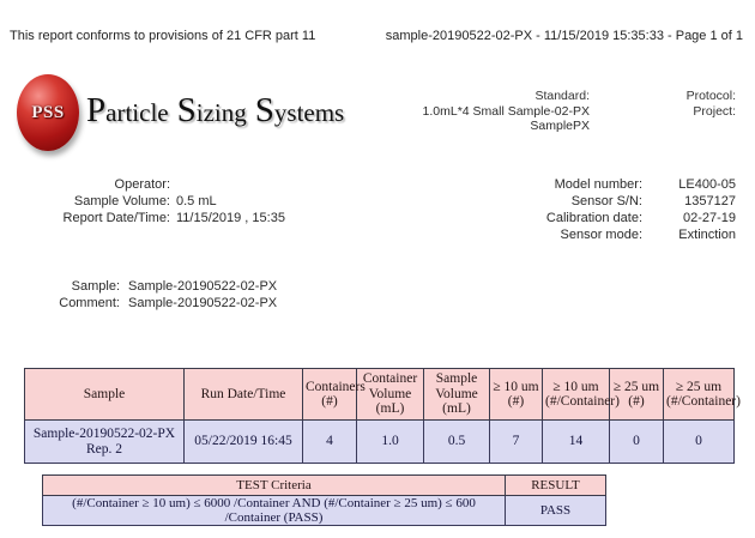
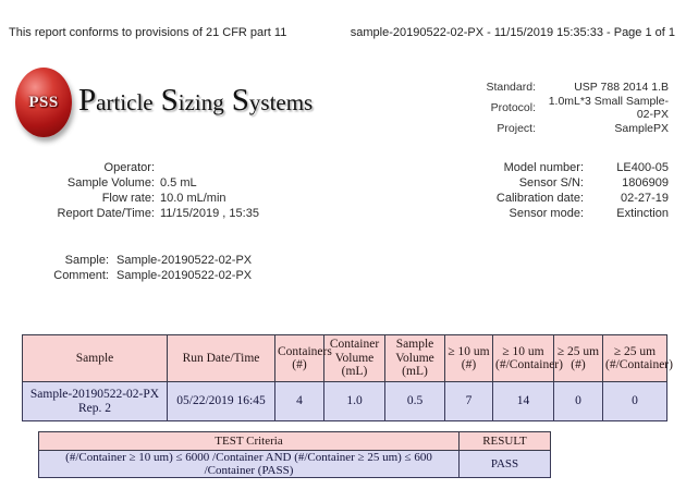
  This report conforms to provisions of 21 CFR part 11
  sample-20190522-02-PX - 11/15/2019 15:35:33 - Page 1 of 1
  PSS
  Particle Sizing Systems
  Standard:
+ USP 788 2014 1.B
  Protocol:
- 1.0mL*4 Small Sample-02-PX
+ 1.0mL*3 Small Sample-02-PX
  Project:
  SamplePX
  Operator:
  Sample Volume:
  0.5 mL
+ Flow rate:
+ 10.0 mL/min
  Report Date/Time:
  11/15/2019 , 15:35
  Model number:
  LE400-05
  Sensor S/N:
- 1357127
+ 1806909
  Calibration date:
  02-27-19
  Sensor mode:
  Extinction
  Sample:
  Sample-20190522-02-PX
  Comment:
  Sample-20190522-02-PX
  Sample	Run Date/Time	Container (#)	Container Volume (mL)	Sample Volume (mL)	≥ 10 um (#)	≥ 10 um (#/Container)	≥ 25 um (#)	≥ 25 um (#/Container)
  Sample-20190522-02-PX Rep. 2	05/22/2019 16:45	4	1.0	0.5	7	14	0	0
  TEST Criteria	RESULT
  (#/Container ≥ 10 um) ≤ 6000 /Container AND (#/Container ≥ 25 um) ≤ 600 /Container (PASS)	PASS
